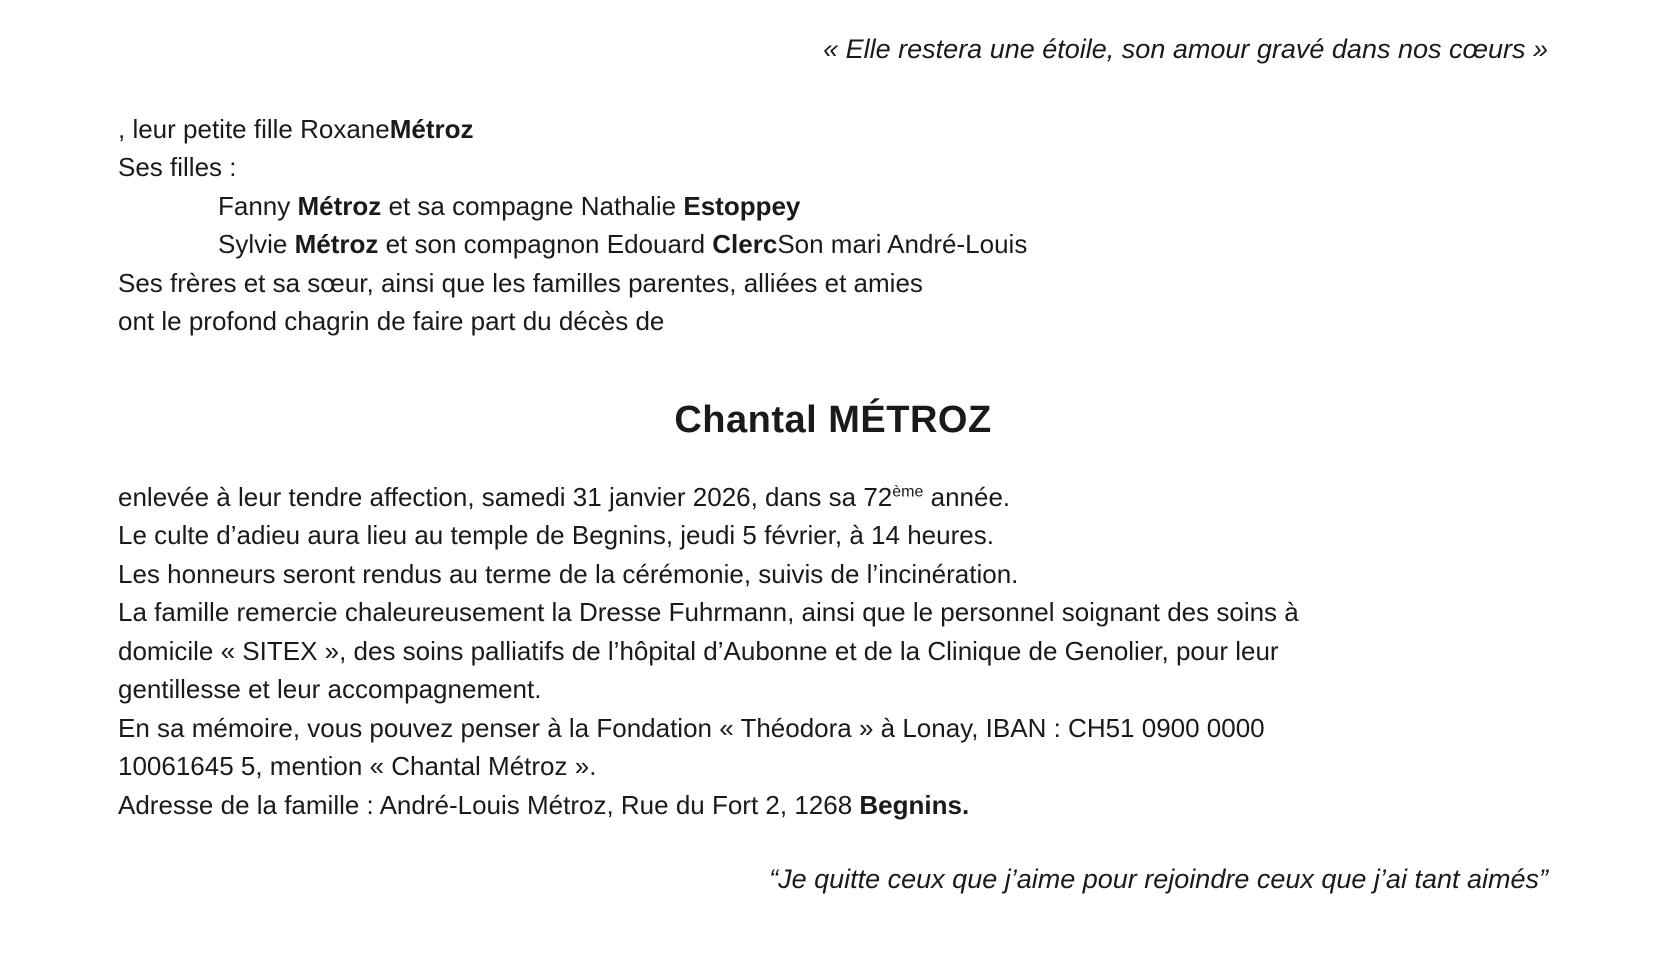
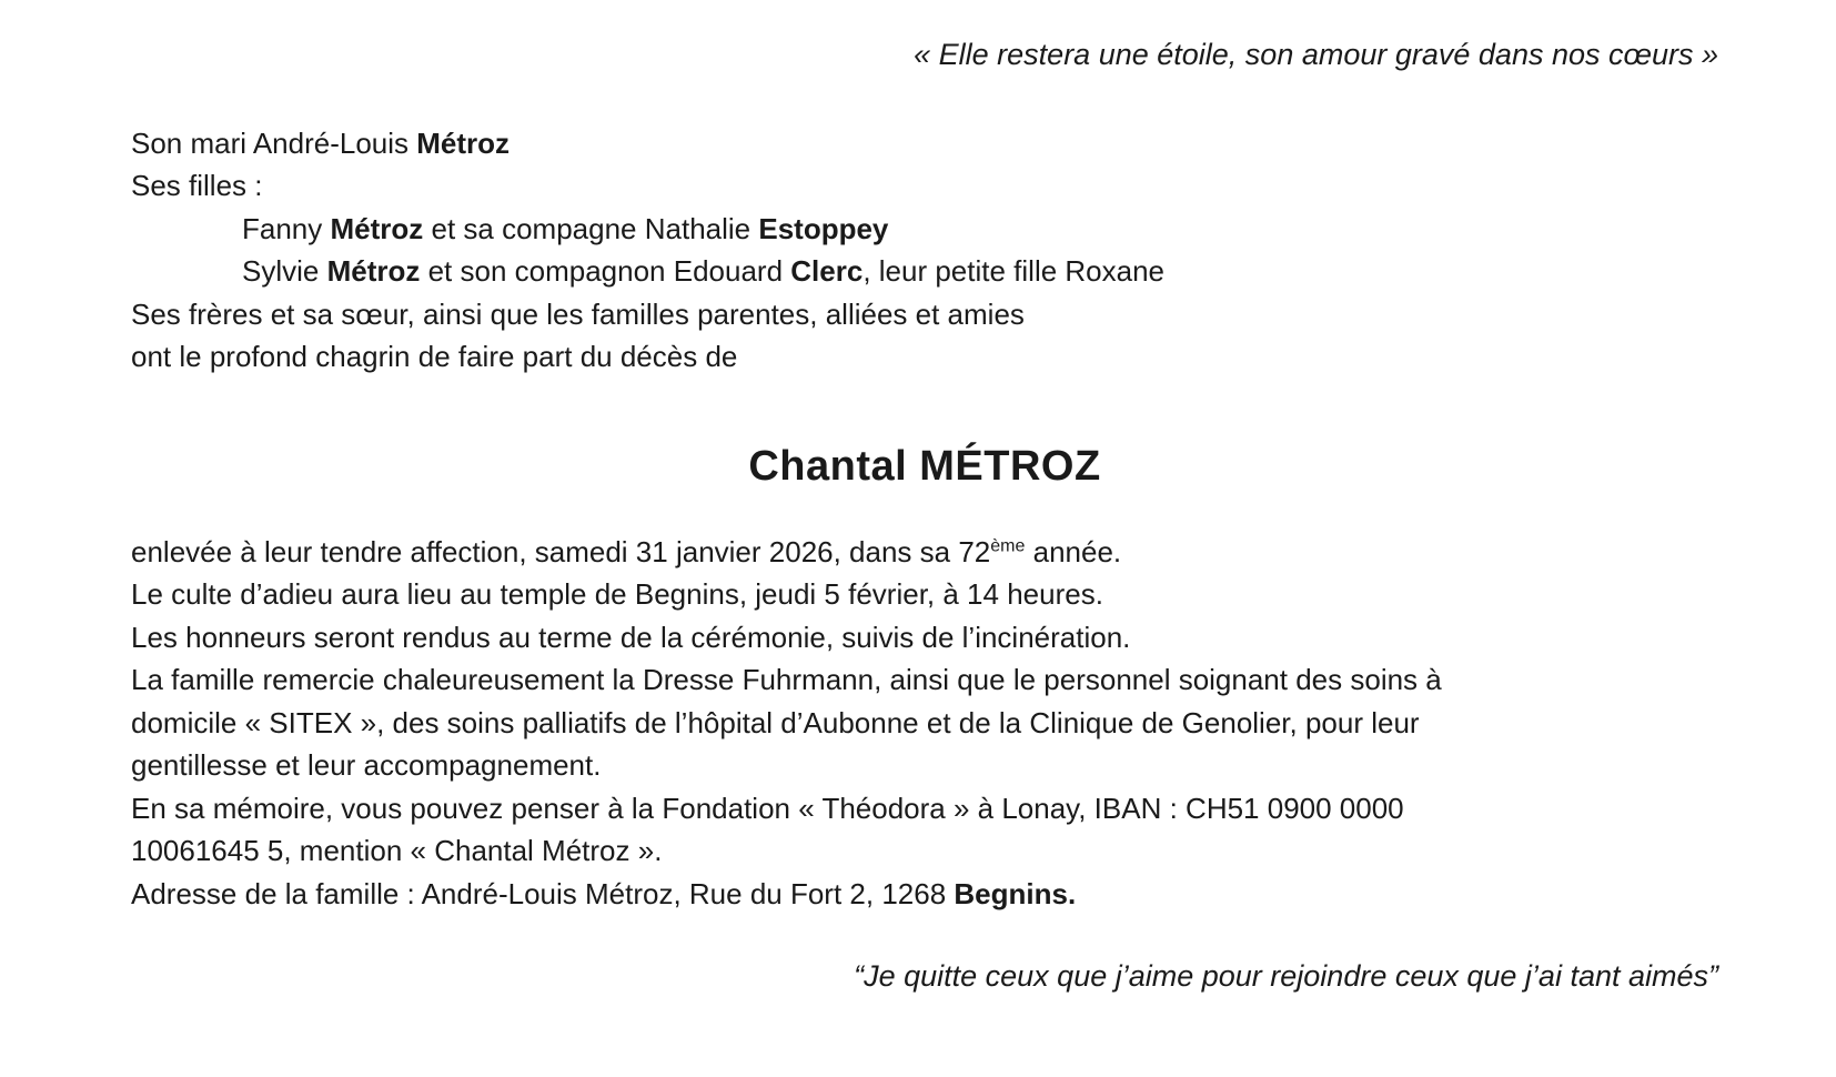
  « Elle restera une étoile, son amour gravé dans nos cœurs »
- , leur petite fille RoxaneMétroz
+ Son mari André-Louis Métroz
  Ses filles :
  Fanny Métroz et sa compagne Nathalie Estoppey
- Sylvie Métroz et son compagnon Edouard ClercSon mari André-Louis
+ Sylvie Métroz et son compagnon Edouard Clerc, leur petite fille Roxane
  Ses frères et sa sœur, ainsi que les familles parentes, alliées et amies
  ont le profond chagrin de faire part du décès de
  Chantal MÉTROZ
  enlevée à leur tendre affection, samedi 31 janvier 2026, dans sa 72ème année.
  Le culte d’adieu aura lieu au temple de Begnins, jeudi 5 février, à 14 heures.
  Les honneurs seront rendus au terme de la cérémonie, suivis de l’incinération.
  La famille remercie chaleureusement la Dresse Fuhrmann, ainsi que le personnel soignant des soins à
  domicile « SITEX », des soins palliatifs de l’hôpital d’Aubonne et de la Clinique de Genolier, pour leur
  gentillesse et leur accompagnement.
  En sa mémoire, vous pouvez penser à la Fondation « Théodora » à Lonay, IBAN : CH51 0900 0000
  10061645 5, mention « Chantal Métroz ».
  Adresse de la famille : André-Louis Métroz, Rue du Fort 2, 1268 Begnins.
  “Je quitte ceux que j’aime pour rejoindre ceux que j’ai tant aimés”
